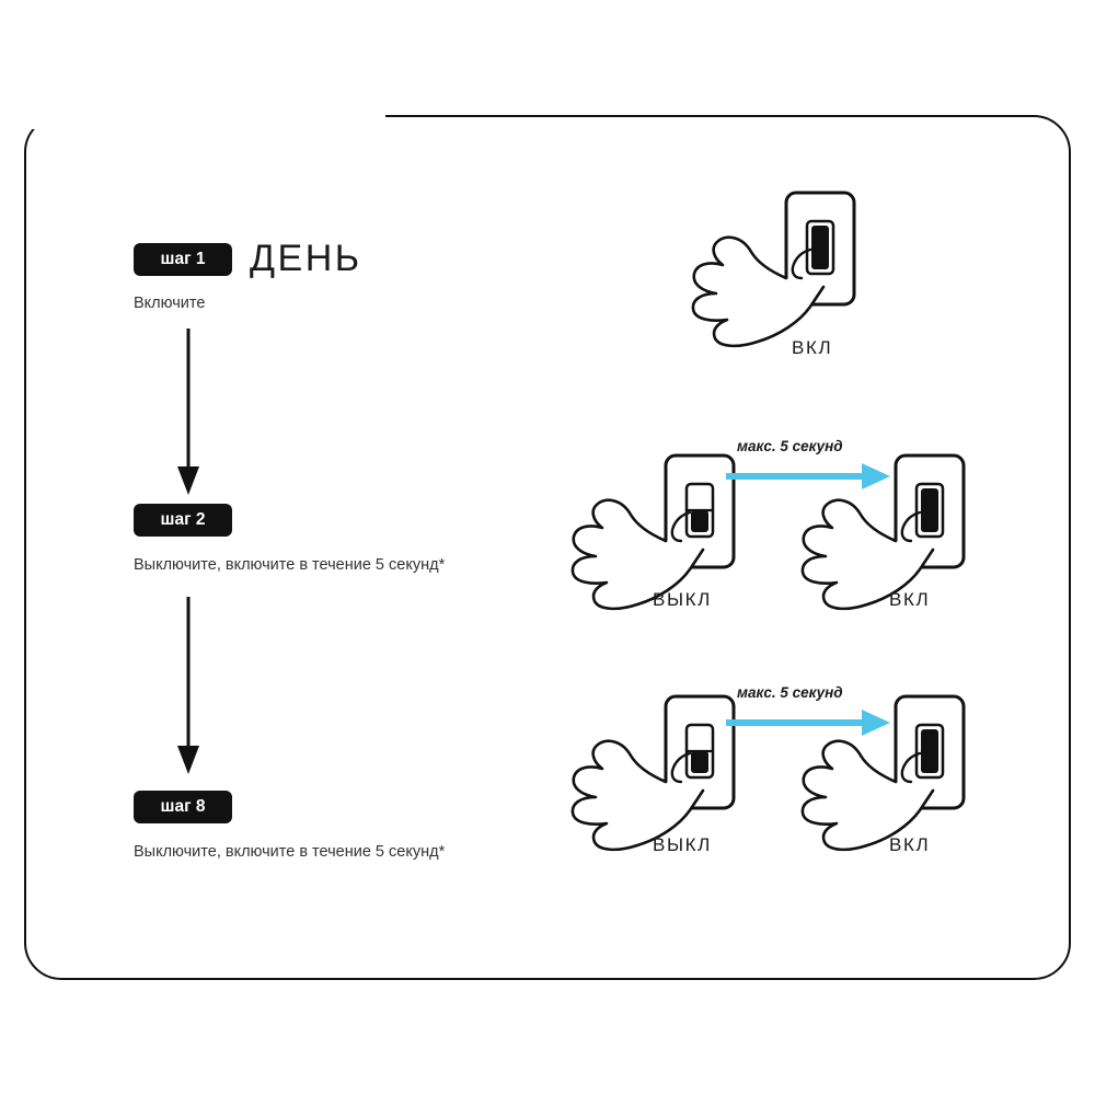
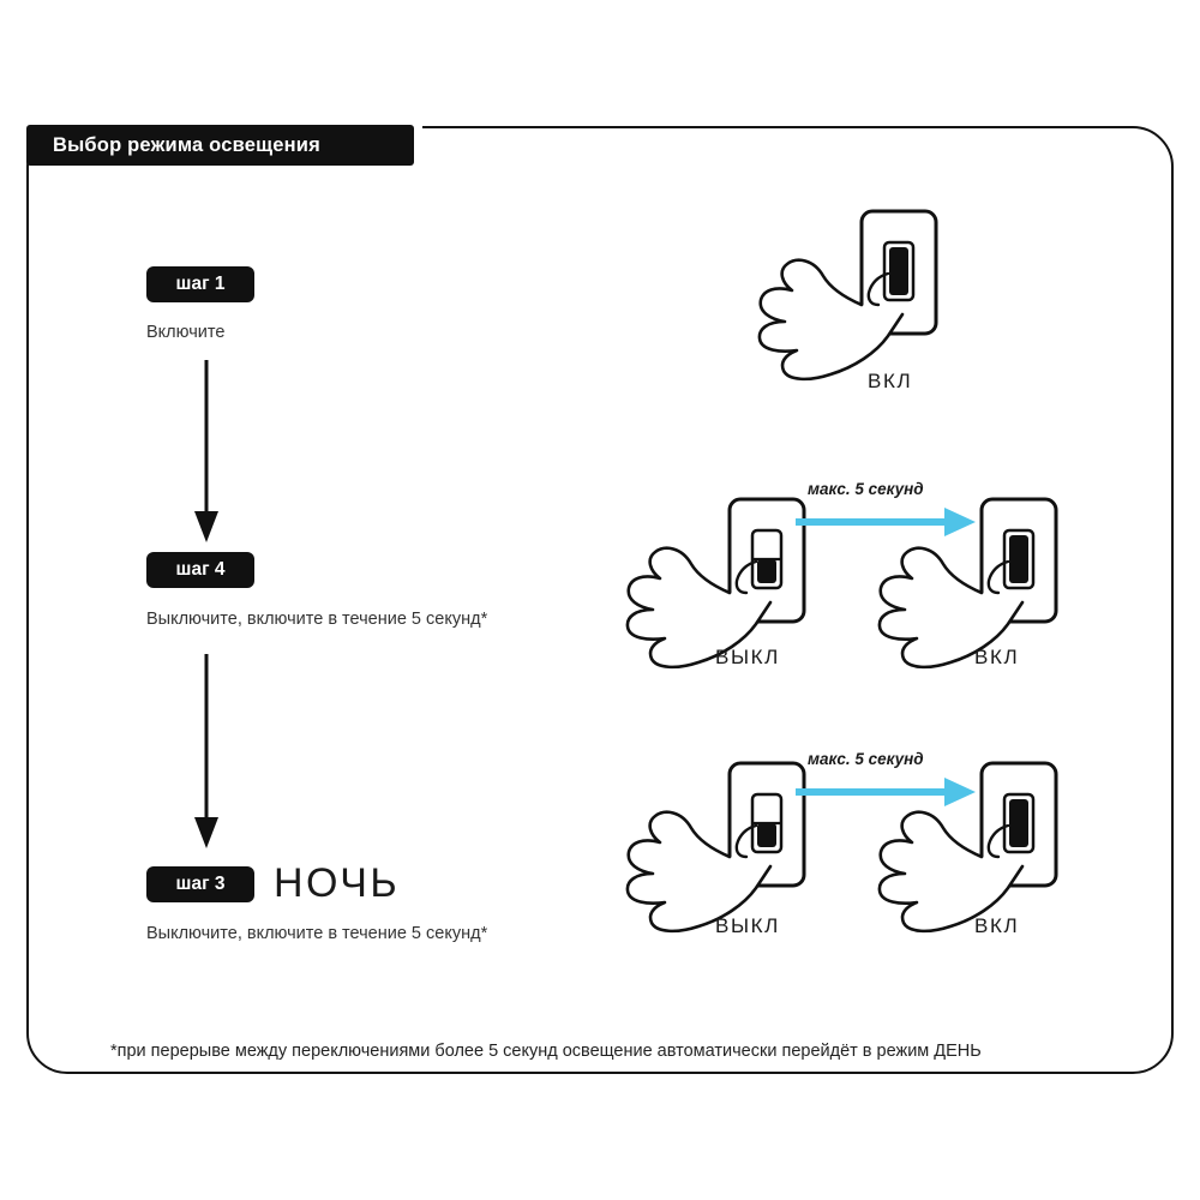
+ Выбор режима освещения
  шаг 1
- ДЕНЬ
  Включите
- шаг 2
+ шаг 4
  Выключите, включите в течение 5 секунд*
- шаг 8
+ шаг 3
+ НОЧЬ
  Выключите, включите в течение 5 секунд*
  ВКЛ
  ВЫКЛ
  ВКЛ
  макс. 5 секунд
  ВЫКЛ
  ВКЛ
  макс. 5 секунд
+ *при перерыве между переключениями более 5 секунд освещение автоматически перейдёт в режим ДЕНЬ
